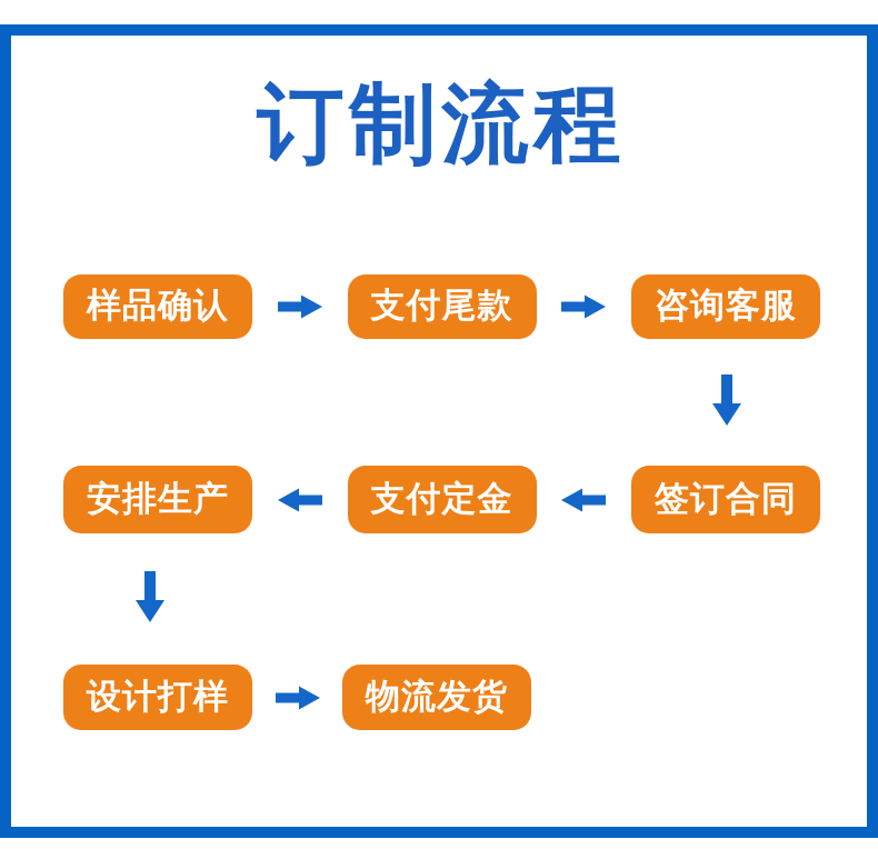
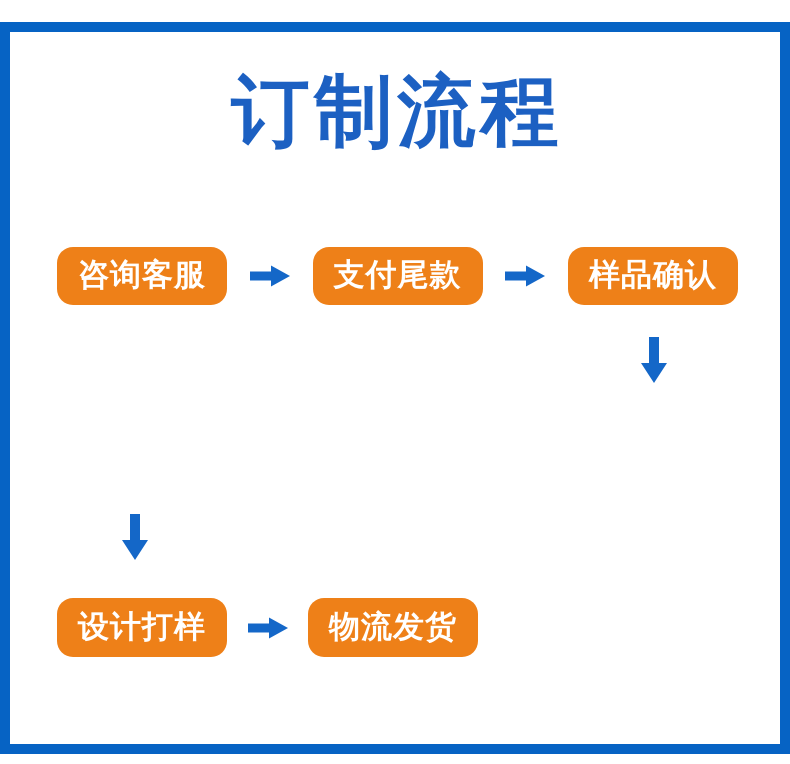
  订制流程
- 样品确认
+ 咨询客服
  支付尾款
- 咨询客服
+ 样品确认
- 安排生产
- 支付定金
- 签订合同
  设计打样
  物流发货
